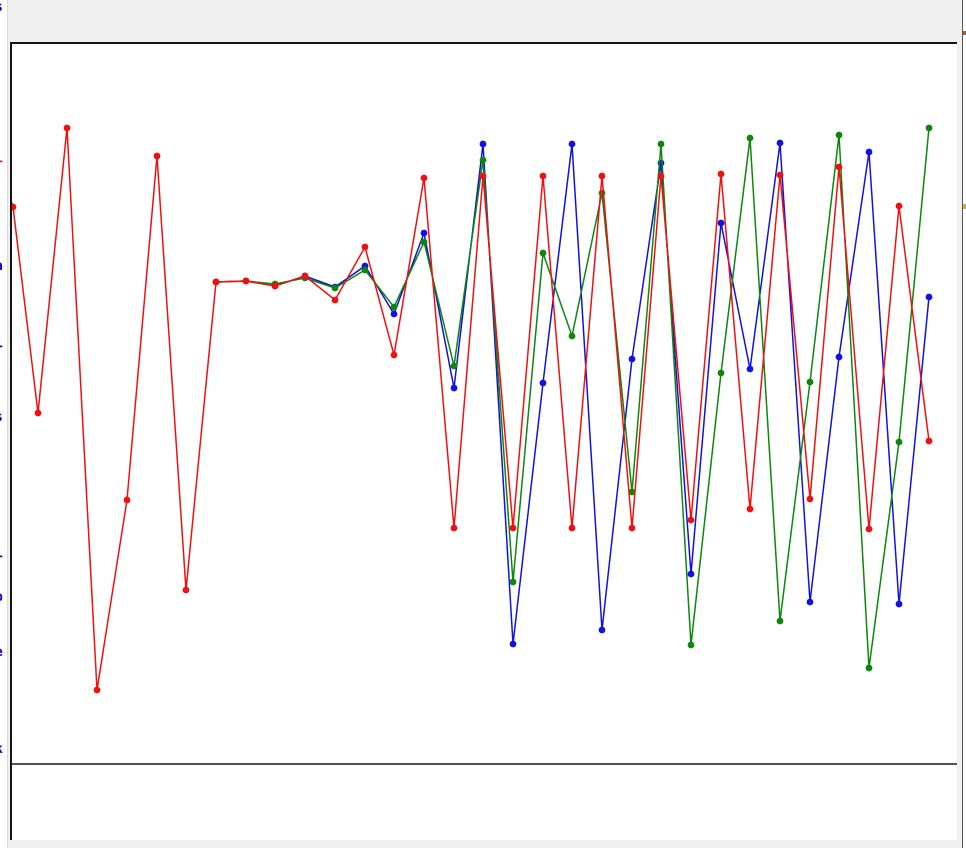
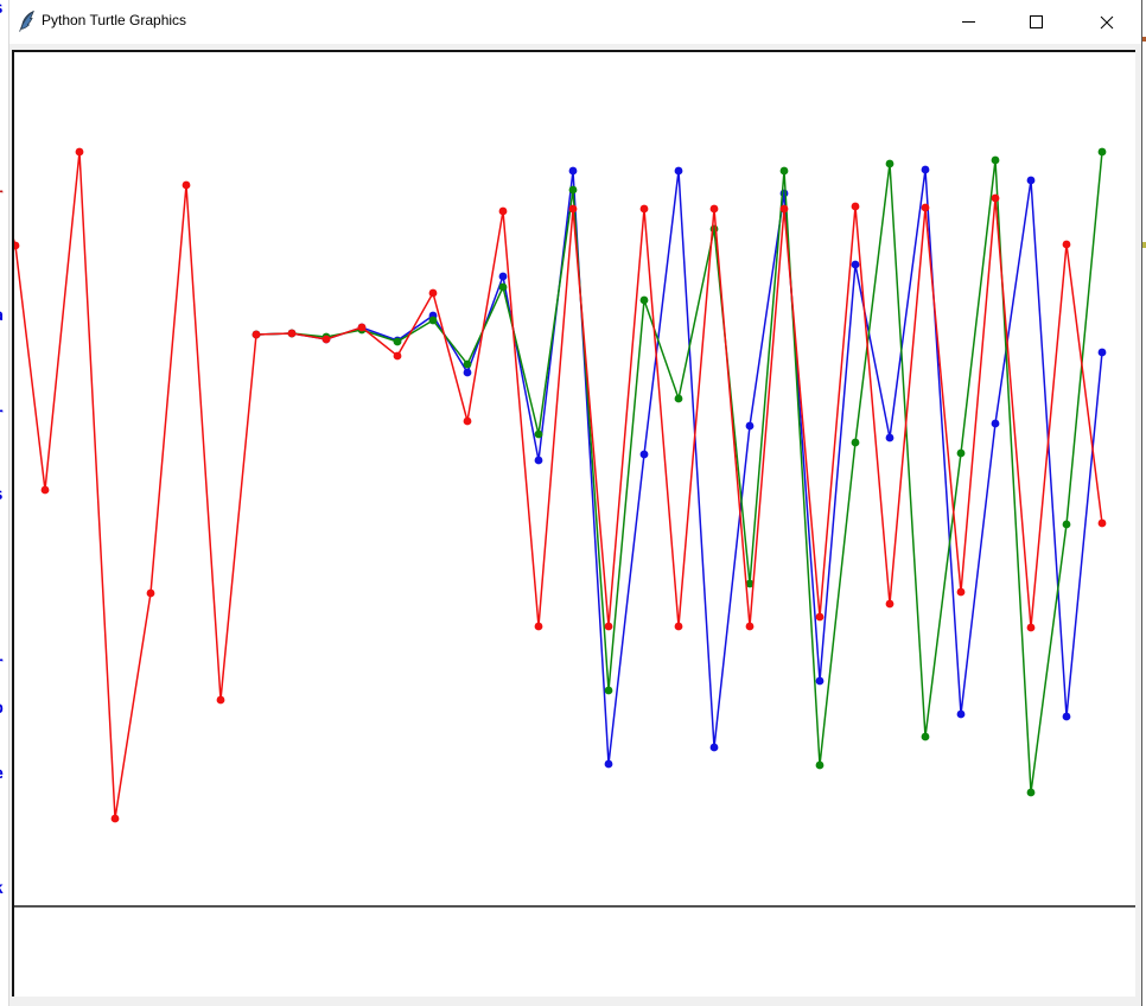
+ Python Turtle Graphics
